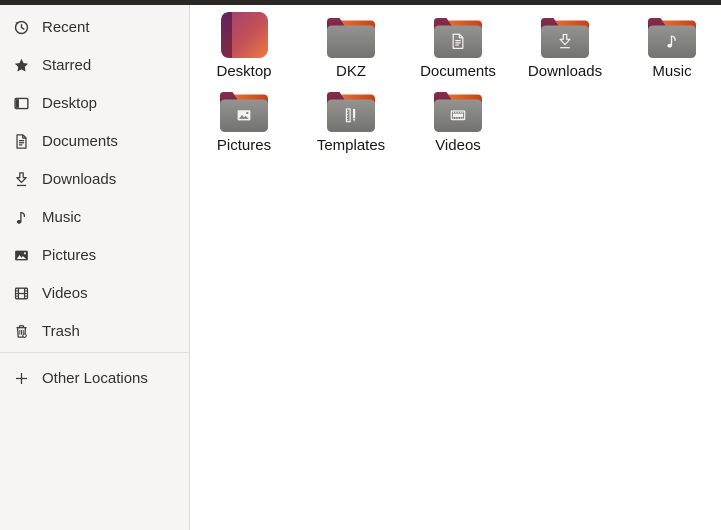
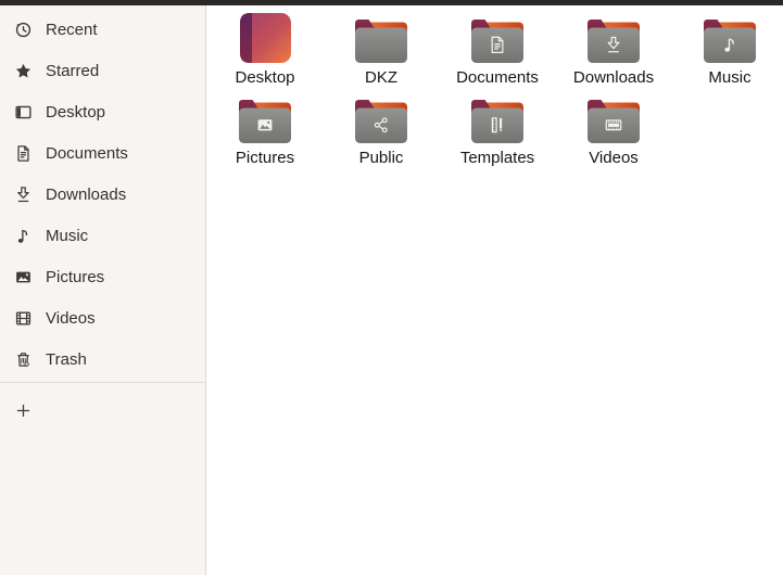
  Recent
  Starred
  Desktop
  Documents
  Downloads
  Music
  Pictures
  Videos
  Trash
- Other Locations
  Desktop
  DKZ
  Documents
  Downloads
  Music
  Pictures
+ Public
  Templates
  Videos
